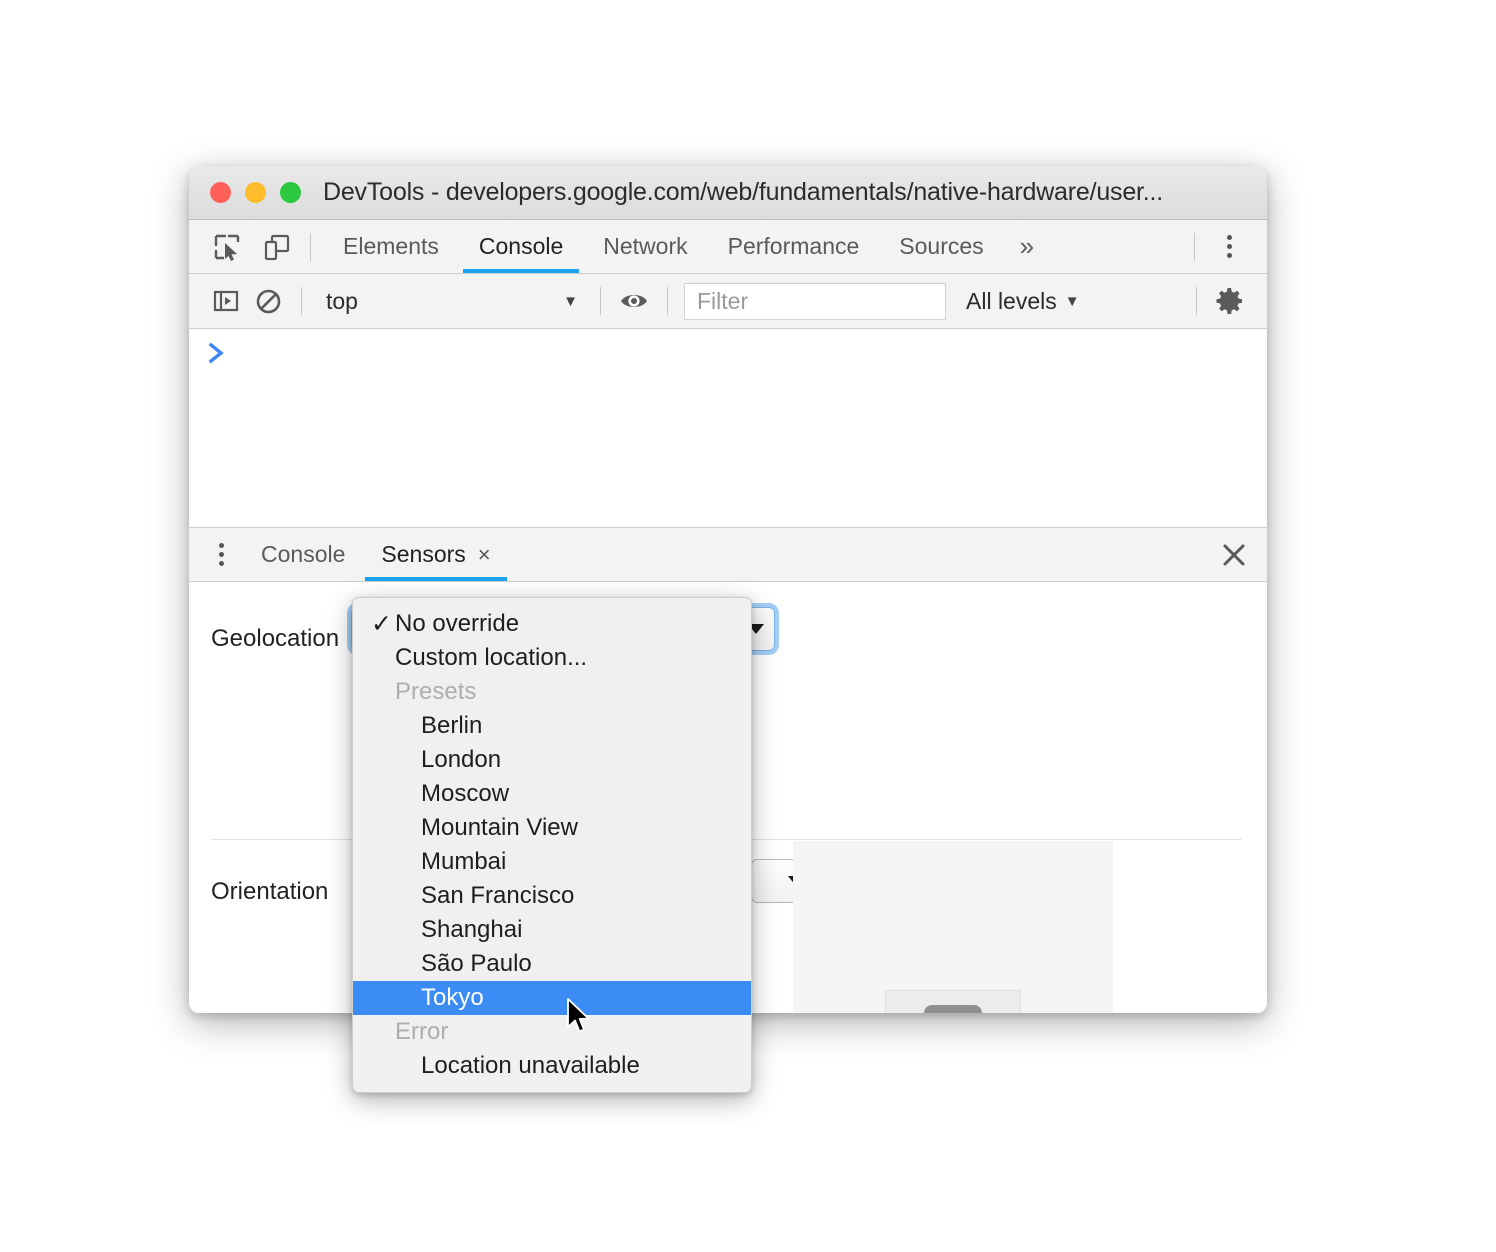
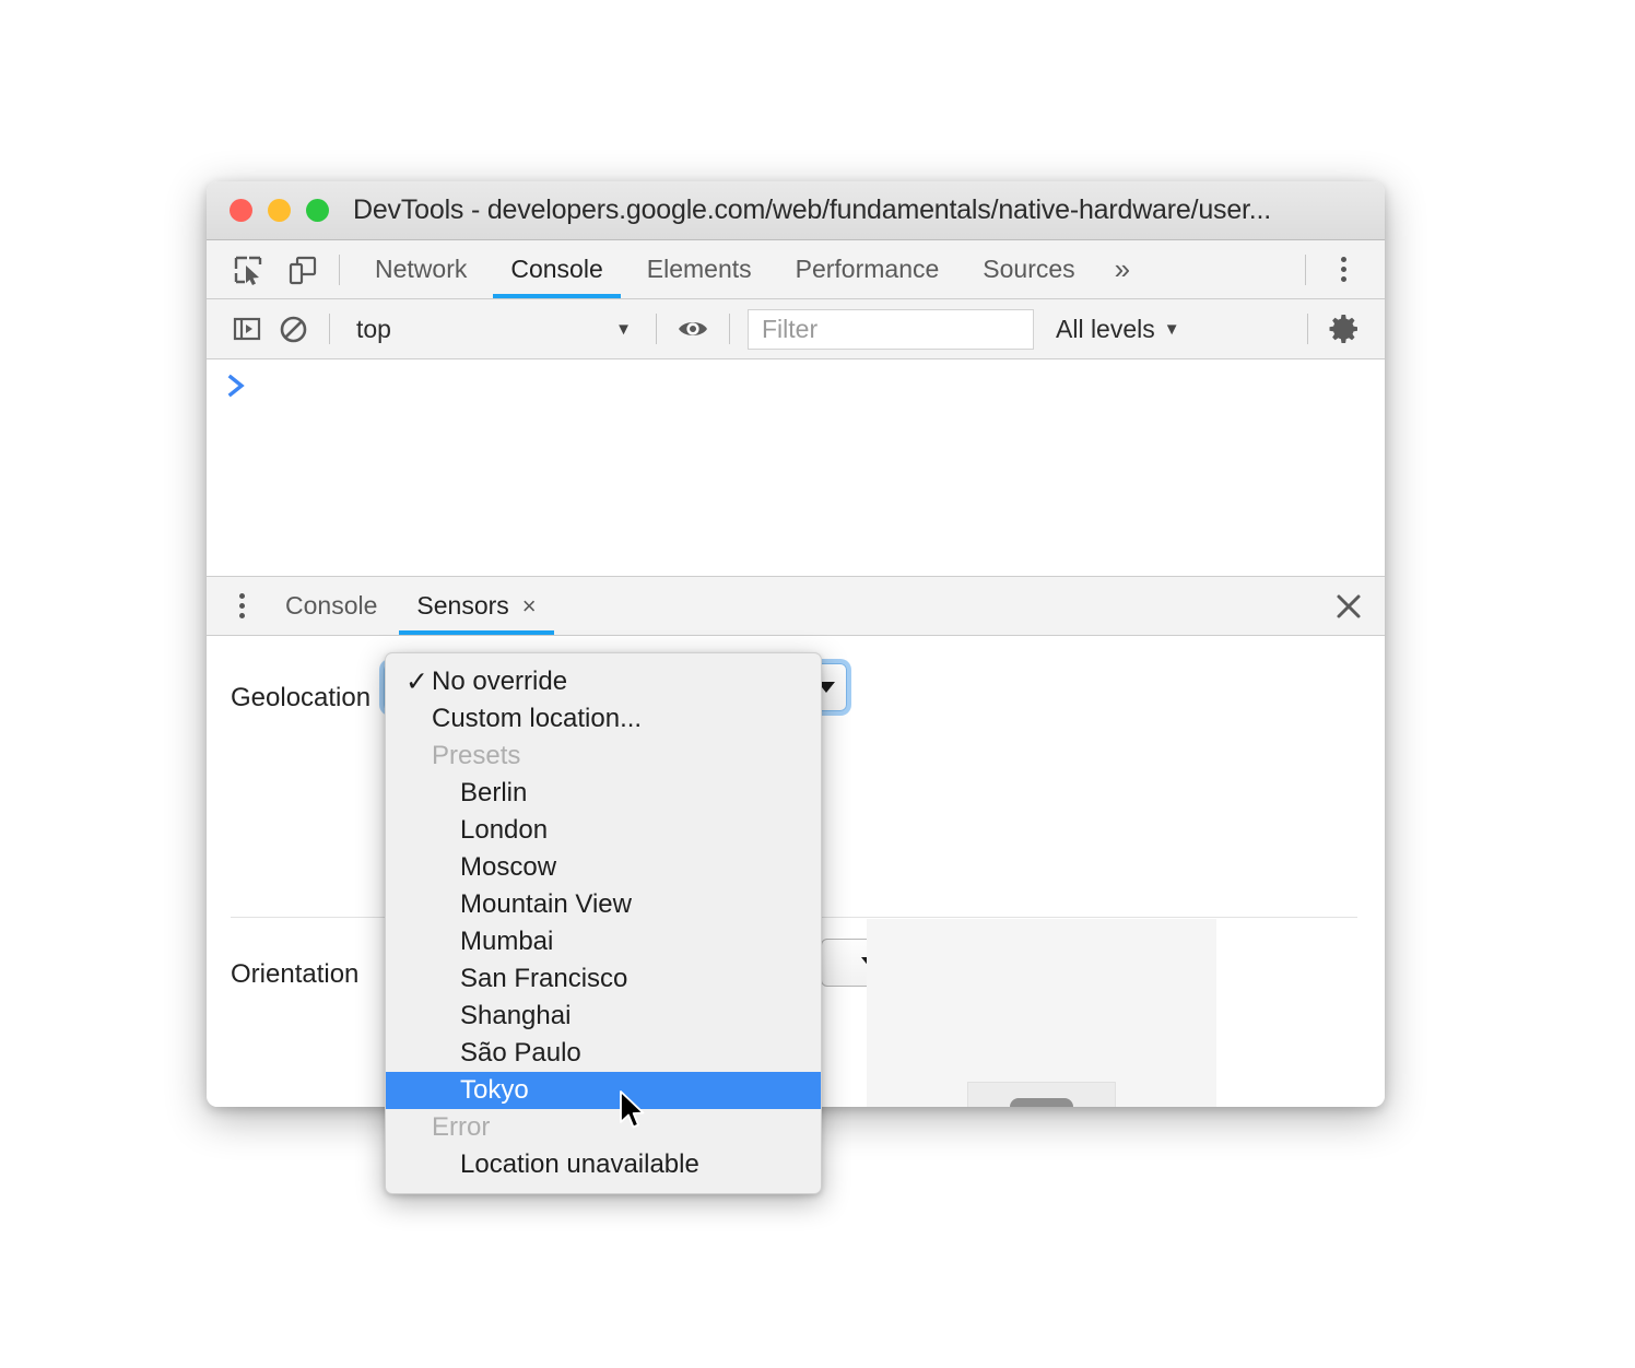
  DevTools - developers.google.com/web/fundamentals/native-hardware/user...
- Elements
+ Network
  Console
- Network
+ Elements
  Performance
  Sources
  »
  top
  ▼
  Filter
  All levels
  ▼
  Console
  Sensors
  ×
  Geolocation
  Orientation
  ✓
  No override
  Custom location...
  Presets
  Berlin
  London
  Moscow
  Mountain View
  Mumbai
  San Francisco
  Shanghai
  São Paulo
  Tokyo
  Error
  Location unavailable
